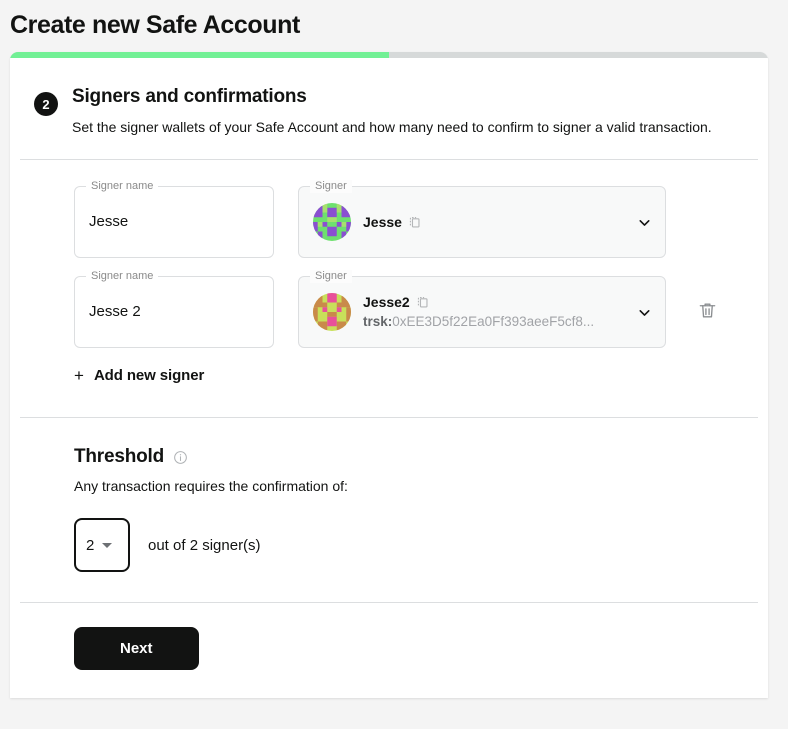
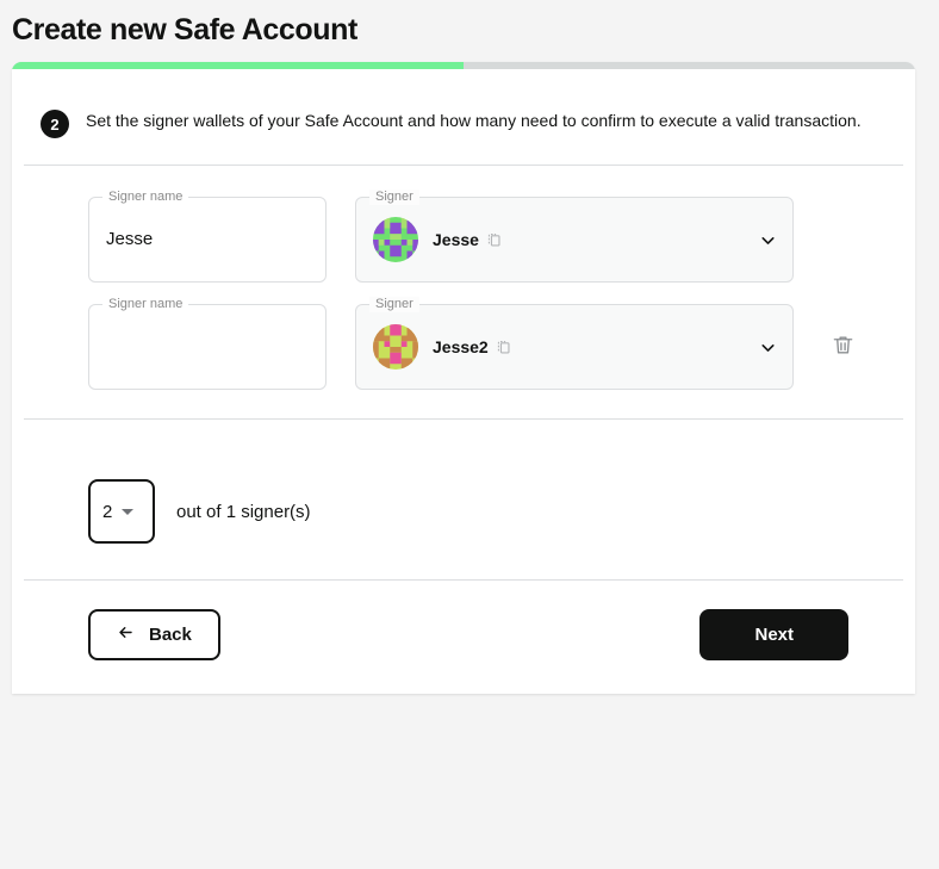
  Create new Safe Account
  2
- Signers and confirmations
- Set the signer wallets of your Safe Account and how many need to confirm to signer a valid transaction.
+ Set the signer wallets of your Safe Account and how many need to confirm to execute a valid transaction.
  Signer name
  Jesse
  Signer
  Jesse
  Signer name
- Jesse 2
  Signer
  Jesse2
- trsk:0xEE3D5f22Ea0Ff393aeeF5cf8...
- +
- Add new signer
- Threshold
- Any transaction requires the confirmation of:
  2
- out of 2 signer(s)
+ out of 1 signer(s)
+ Back
  Next
